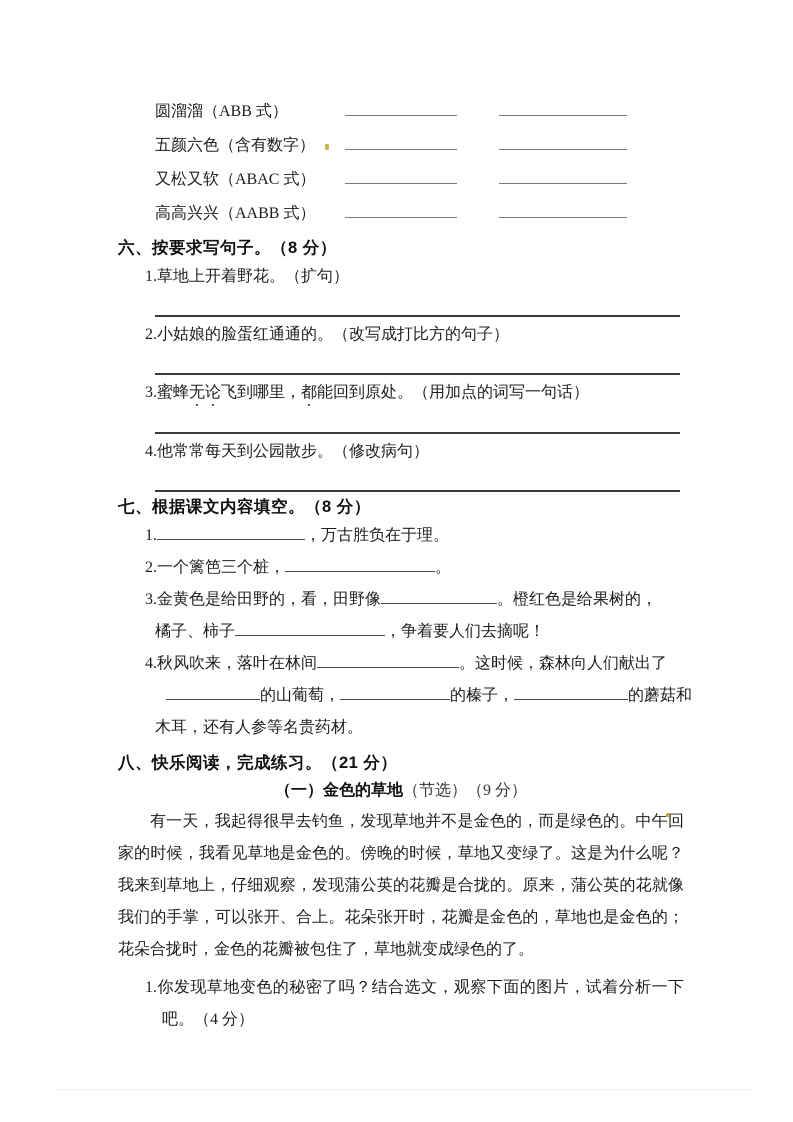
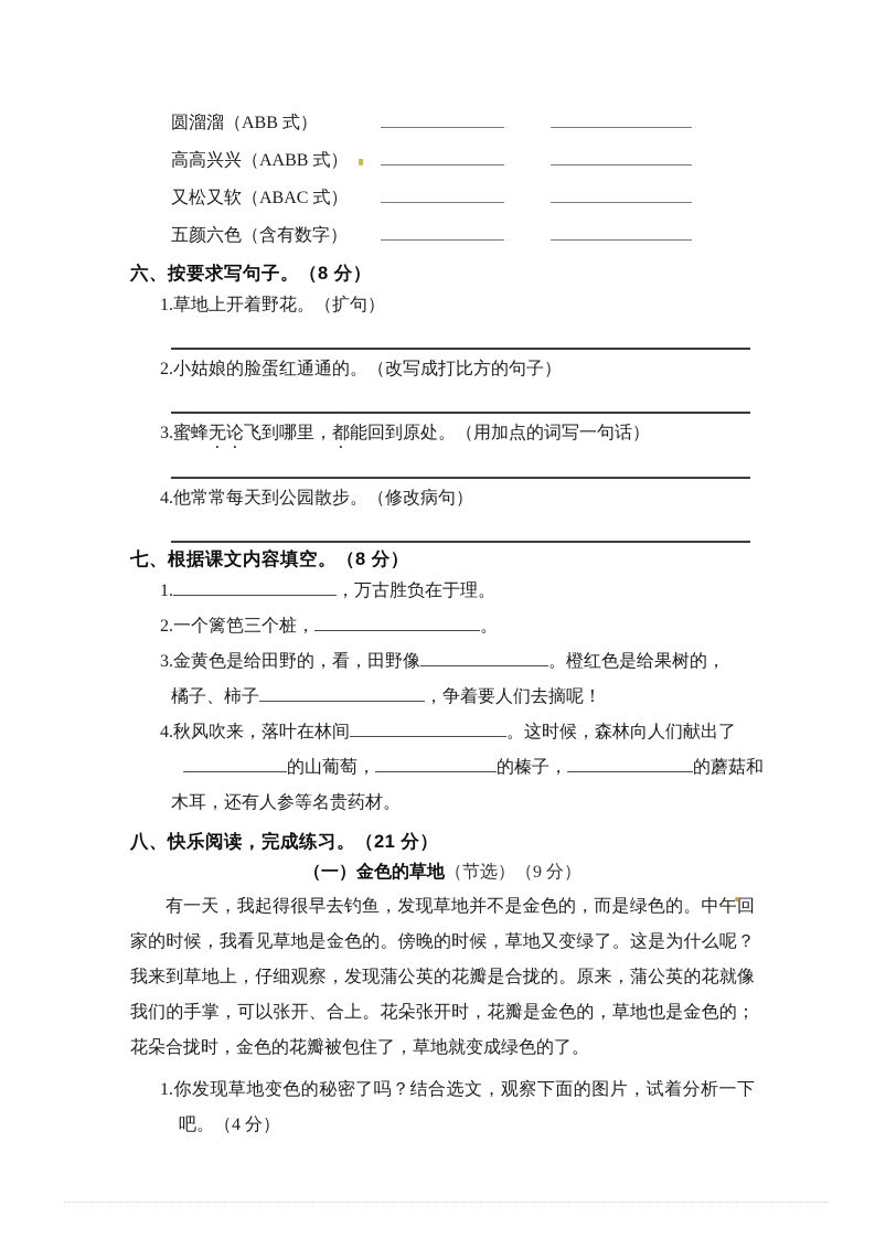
  圆溜溜（ABB 式）
- 五颜六色（含有数字）
+ 高高兴兴（AABB 式）
  又松又软（ABAC 式）
- 高高兴兴（AABB 式）
+ 五颜六色（含有数字）
  六、按要求写句子。（8 分）
  1.草地上开着野花。（扩句）
  2.小姑娘的脸蛋红通通的。（改写成打比方的句子）
  3.蜜蜂无论飞到哪里，都能回到原处。（用加点的词写一句话）
  4.他常常每天到公园散步。（修改病句）
  七、根据课文内容填空。（8 分）
  1. ，万古胜负在于理。
  2.一个篱笆三个桩， 。
  3.金黄色是给田野的，看，田野像 。橙红色是给果树的，
  橘子、柿子 ，争着要人们去摘呢！
  4.秋风吹来，落叶在林间 。这时候，森林向人们献出了
  的山葡萄， 的榛子， 的蘑菇和
  木耳，还有人参等名贵药材。
  八、快乐阅读，完成练习。（21 分）
  （一）金色的草地（节选）（9 分）
  有一天，我起得很早去钓鱼，发现草地并不是金色的，而是绿色的。中午回家的时候，我看见草地是金色的。傍晚的时候，草地又变绿了。这是为什么呢？我来到草地上，仔细观察，发现蒲公英的花瓣是合拢的。原来，蒲公英的花就像我们的手掌，可以张开、合上。花朵张开时，花瓣是金色的，草地也是金色的；花朵合拢时，金色的花瓣被包住了，草地就变成绿色的了。
  1.你发现草地变色的秘密了吗？结合选文，观察下面的图片，试着分析一下吧。（4 分）
